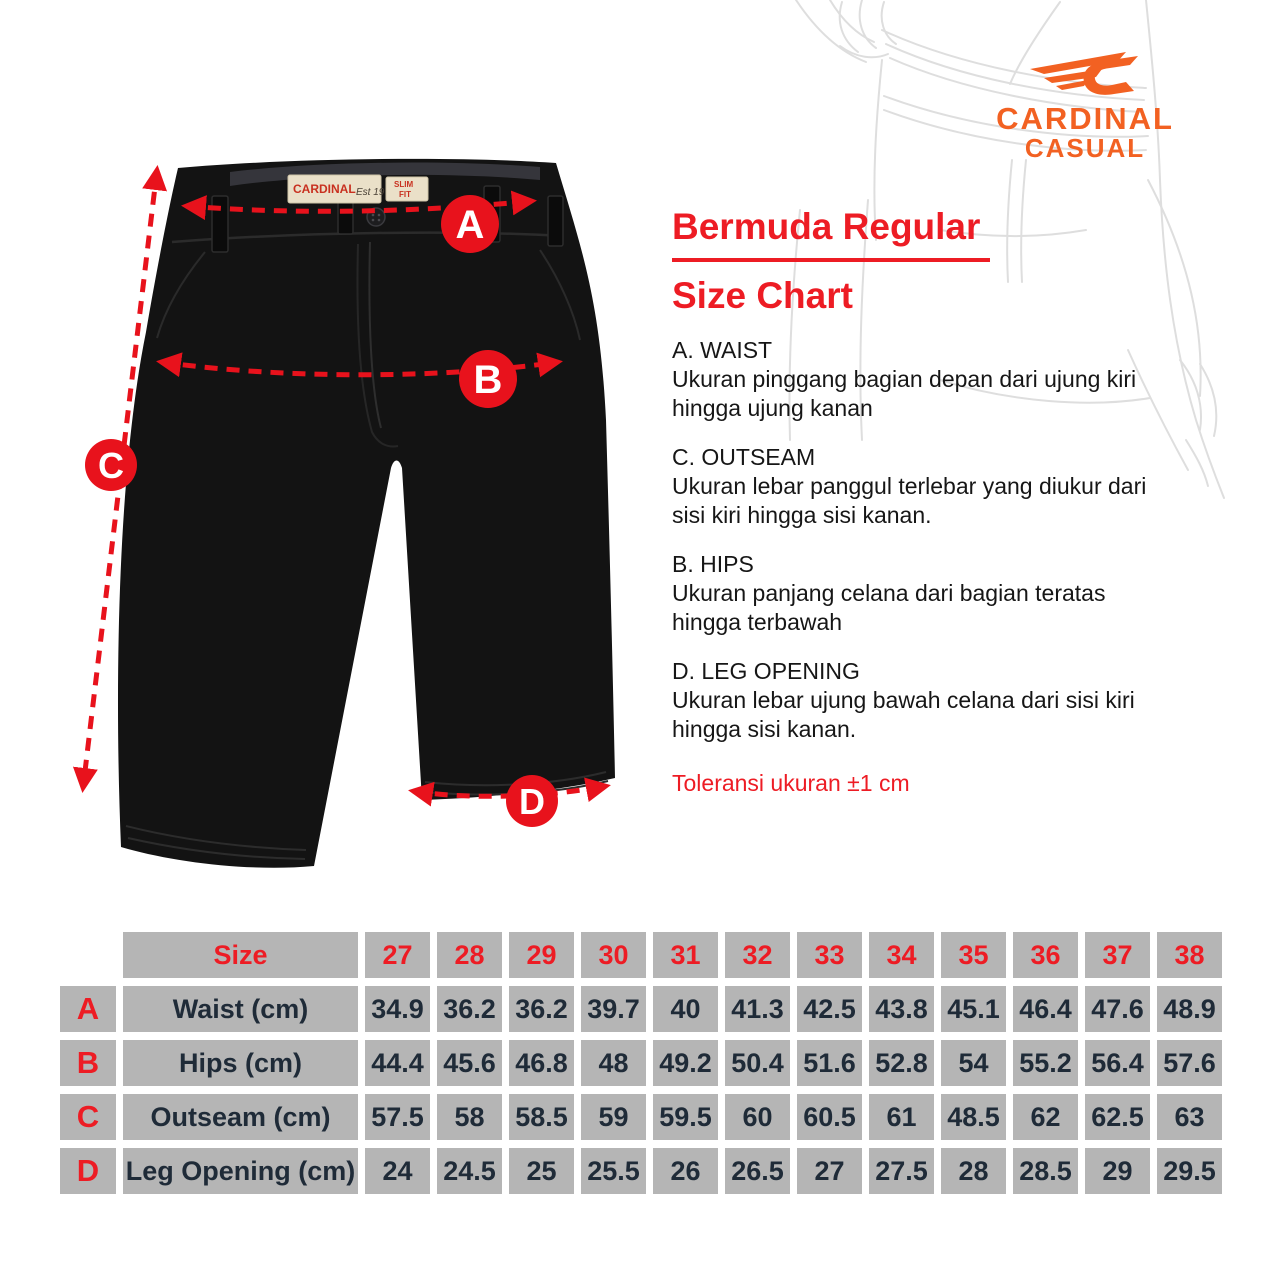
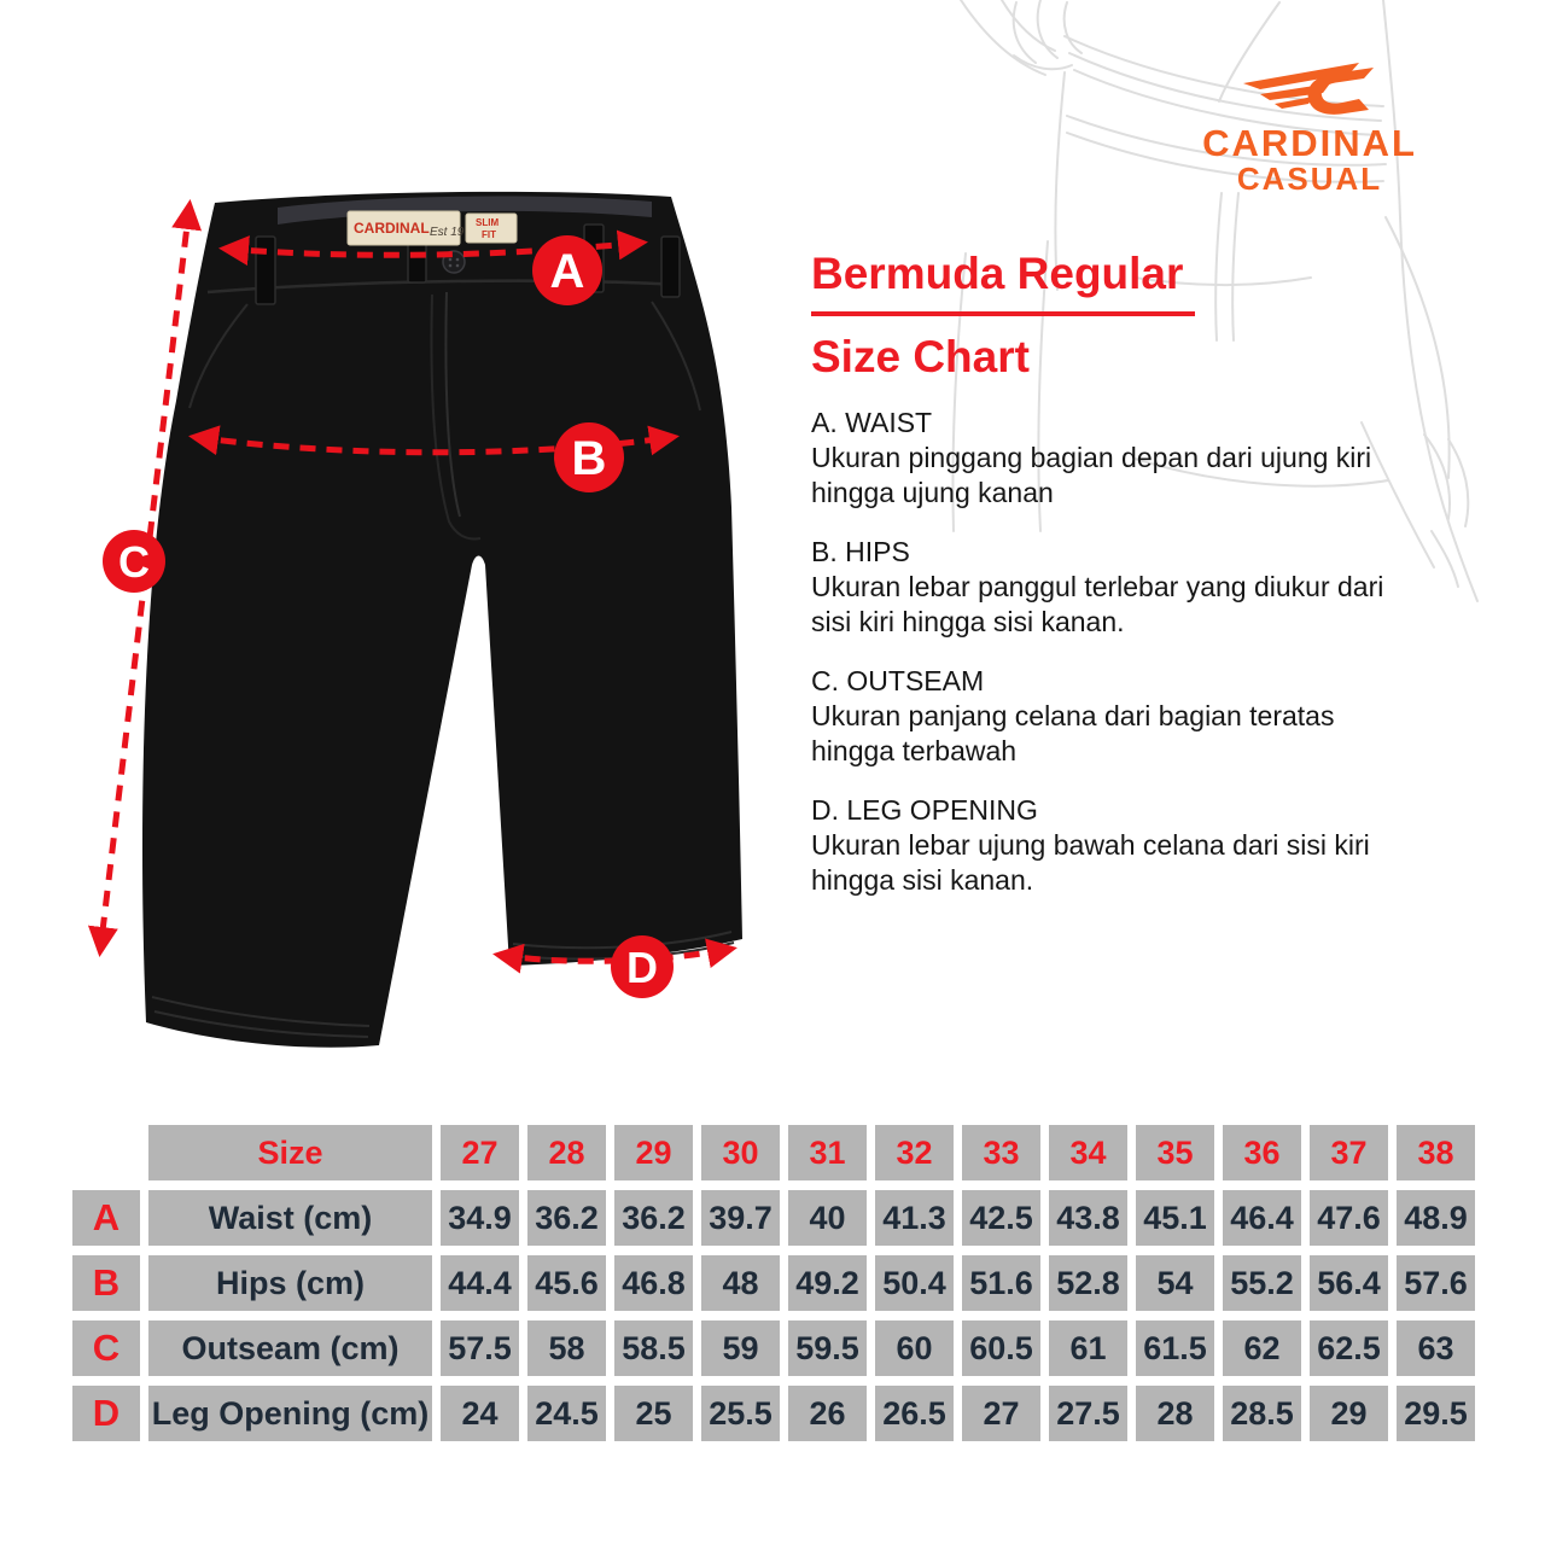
  CARDINAL
  CASUAL
  CARDINAL
  Est 19
  SLIM
  FIT
  A
  B
  C
  D
  Bermuda Regular
  Size Chart
  A. WAIST
  Ukuran pinggang bagian depan dari ujung kiri
  hingga ujung kanan
- C. OUTSEAM
+ B. HIPS
  Ukuran lebar panggul terlebar yang diukur dari
  sisi kiri hingga sisi kanan.
- B. HIPS
+ C. OUTSEAM
  Ukuran panjang celana dari bagian teratas
  hingga terbawah
  D. LEG OPENING
  Ukuran lebar ujung bawah celana dari sisi kiri
  hingga sisi kanan.
- Toleransi ukuran ±1 cm
  Size
  27
  28
  29
  30
  31
  32
  33
  34
  35
  36
  37
  38
  A
  Waist (cm)
  34.9
  36.2
  36.2
  39.7
  40
  41.3
  42.5
  43.8
  45.1
  46.4
  47.6
  48.9
  B
  Hips (cm)
  44.4
  45.6
  46.8
  48
  49.2
  50.4
  51.6
  52.8
  54
  55.2
  56.4
  57.6
  C
  Outseam (cm)
  57.5
  58
  58.5
  59
  59.5
  60
  60.5
  61
- 48.5
+ 61.5
  62
  62.5
  63
  D
  Leg Opening (cm)
  24
  24.5
  25
  25.5
  26
  26.5
  27
  27.5
  28
  28.5
  29
  29.5
